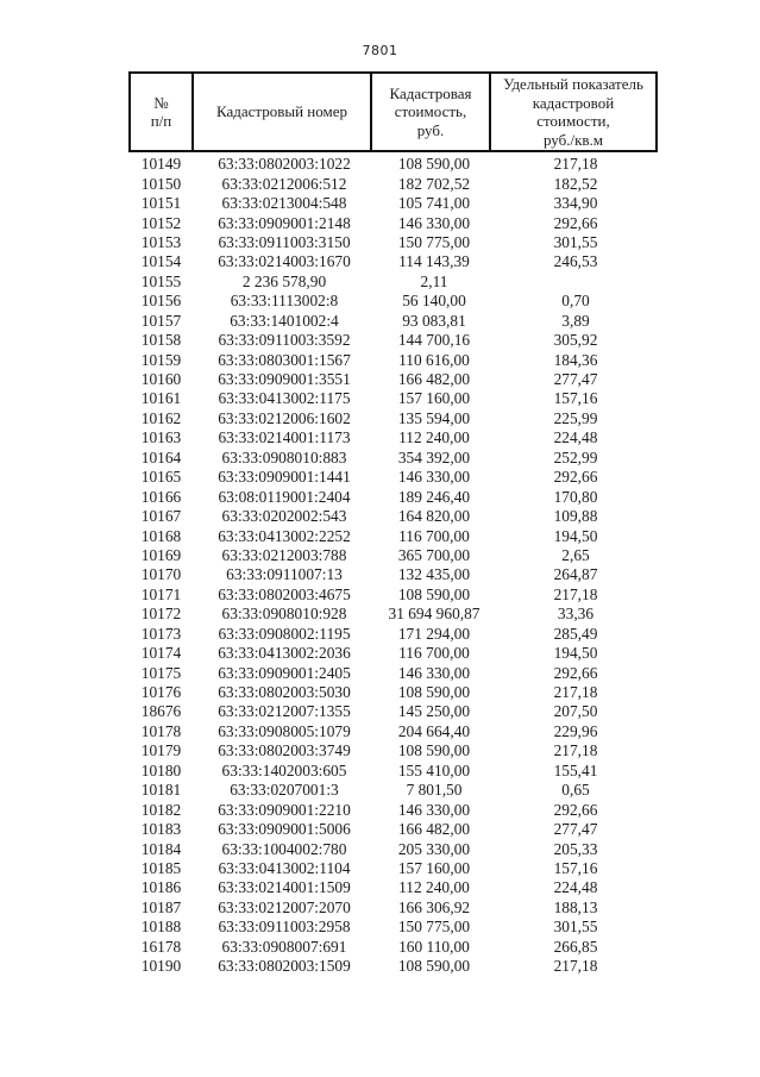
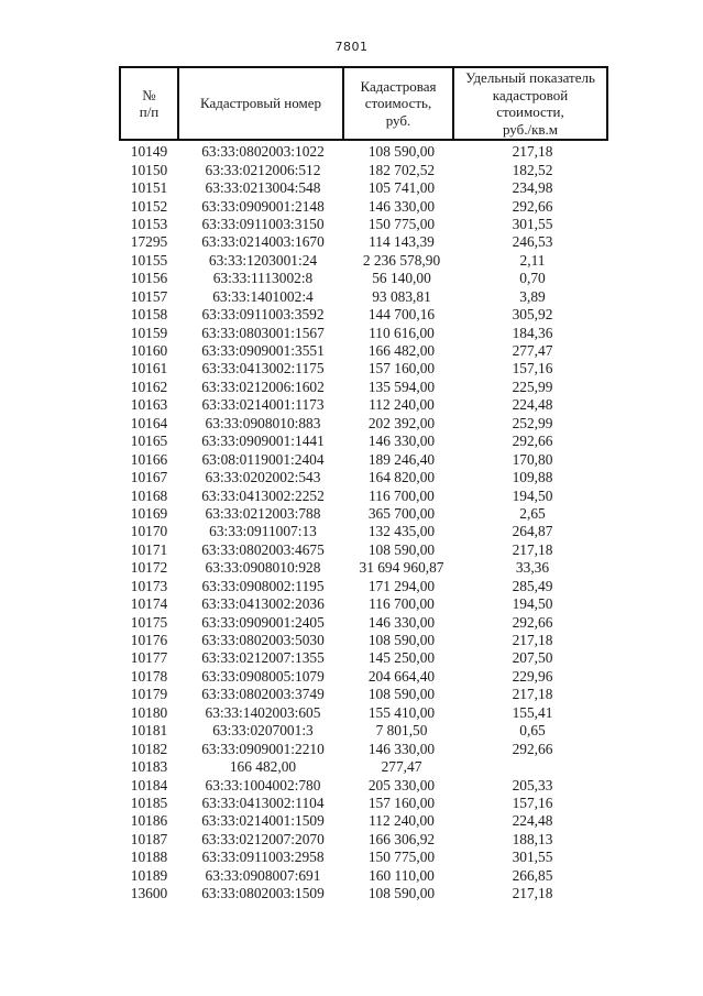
  7801
  №
  п/п
  Кадастровый номер
  Кадастровая
  стоимость,
  руб.
  Удельный показатель
  кадастровой
  стоимости,
  руб./кв.м
  10149
  63:33:0802003:1022
  108 590,00
  217,18
  10150
  63:33:0212006:512
  182 702,52
  182,52
  10151
  63:33:0213004:548
  105 741,00
- 334,90
+ 234,98
  10152
  63:33:0909001:2148
  146 330,00
  292,66
  10153
  63:33:0911003:3150
  150 775,00
  301,55
- 10154
+ 17295
  63:33:0214003:1670
  114 143,39
  246,53
  10155
+ 63:33:1203001:24
  2 236 578,90
  2,11
  10156
  63:33:1113002:8
  56 140,00
  0,70
  10157
  63:33:1401002:4
  93 083,81
  3,89
  10158
  63:33:0911003:3592
  144 700,16
  305,92
  10159
  63:33:0803001:1567
  110 616,00
  184,36
  10160
  63:33:0909001:3551
  166 482,00
  277,47
  10161
  63:33:0413002:1175
  157 160,00
  157,16
  10162
  63:33:0212006:1602
  135 594,00
  225,99
  10163
  63:33:0214001:1173
  112 240,00
  224,48
  10164
  63:33:0908010:883
- 354 392,00
+ 202 392,00
  252,99
  10165
  63:33:0909001:1441
  146 330,00
  292,66
  10166
  63:08:0119001:2404
  189 246,40
  170,80
  10167
  63:33:0202002:543
  164 820,00
  109,88
  10168
  63:33:0413002:2252
  116 700,00
  194,50
  10169
  63:33:0212003:788
  365 700,00
  2,65
  10170
  63:33:0911007:13
  132 435,00
  264,87
  10171
  63:33:0802003:4675
  108 590,00
  217,18
  10172
  63:33:0908010:928
  31 694 960,87
  33,36
  10173
  63:33:0908002:1195
  171 294,00
  285,49
  10174
  63:33:0413002:2036
  116 700,00
  194,50
  10175
  63:33:0909001:2405
  146 330,00
  292,66
  10176
  63:33:0802003:5030
  108 590,00
  217,18
- 18676
+ 10177
  63:33:0212007:1355
  145 250,00
  207,50
  10178
  63:33:0908005:1079
  204 664,40
  229,96
  10179
  63:33:0802003:3749
  108 590,00
  217,18
  10180
  63:33:1402003:605
  155 410,00
  155,41
  10181
  63:33:0207001:3
  7 801,50
  0,65
  10182
  63:33:0909001:2210
  146 330,00
  292,66
  10183
- 63:33:0909001:5006
  166 482,00
  277,47
  10184
  63:33:1004002:780
  205 330,00
  205,33
  10185
  63:33:0413002:1104
  157 160,00
  157,16
  10186
  63:33:0214001:1509
  112 240,00
  224,48
  10187
  63:33:0212007:2070
  166 306,92
  188,13
  10188
  63:33:0911003:2958
  150 775,00
  301,55
- 16178
+ 10189
  63:33:0908007:691
  160 110,00
  266,85
- 10190
+ 13600
  63:33:0802003:1509
  108 590,00
  217,18
